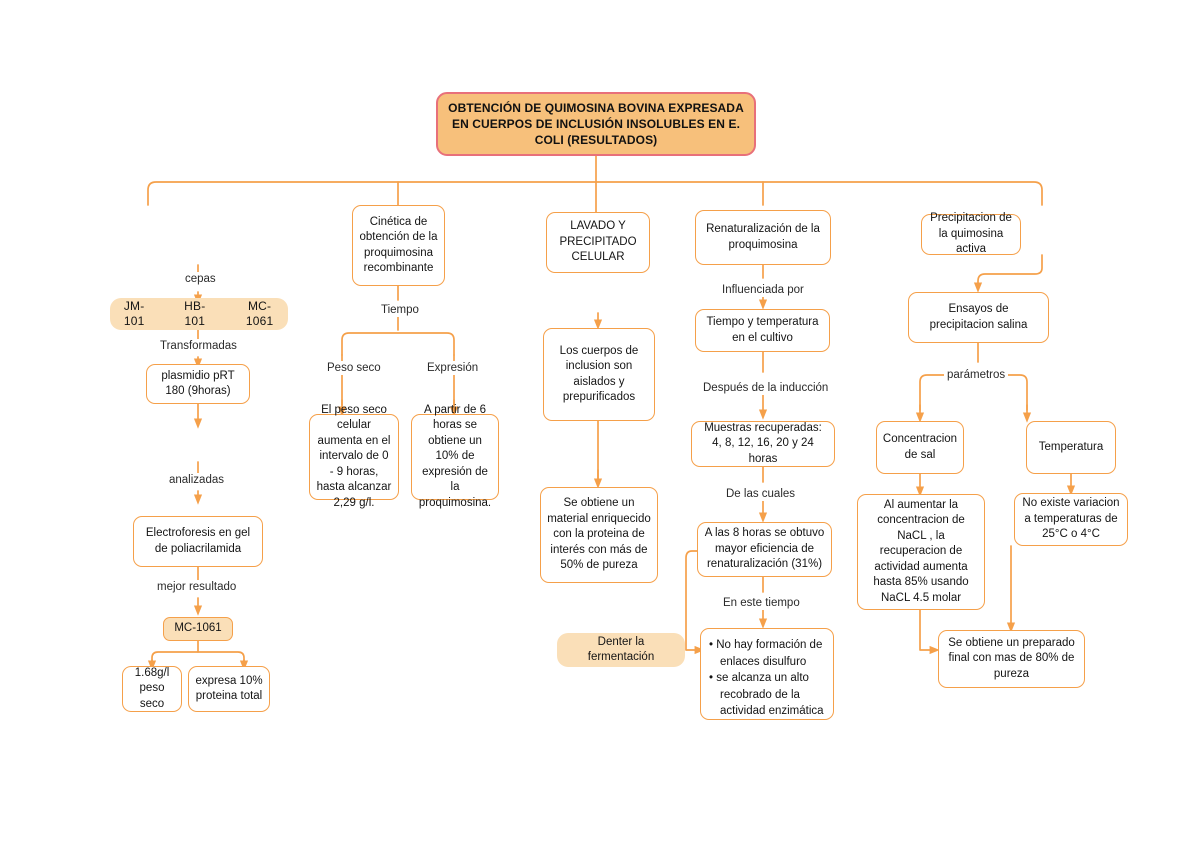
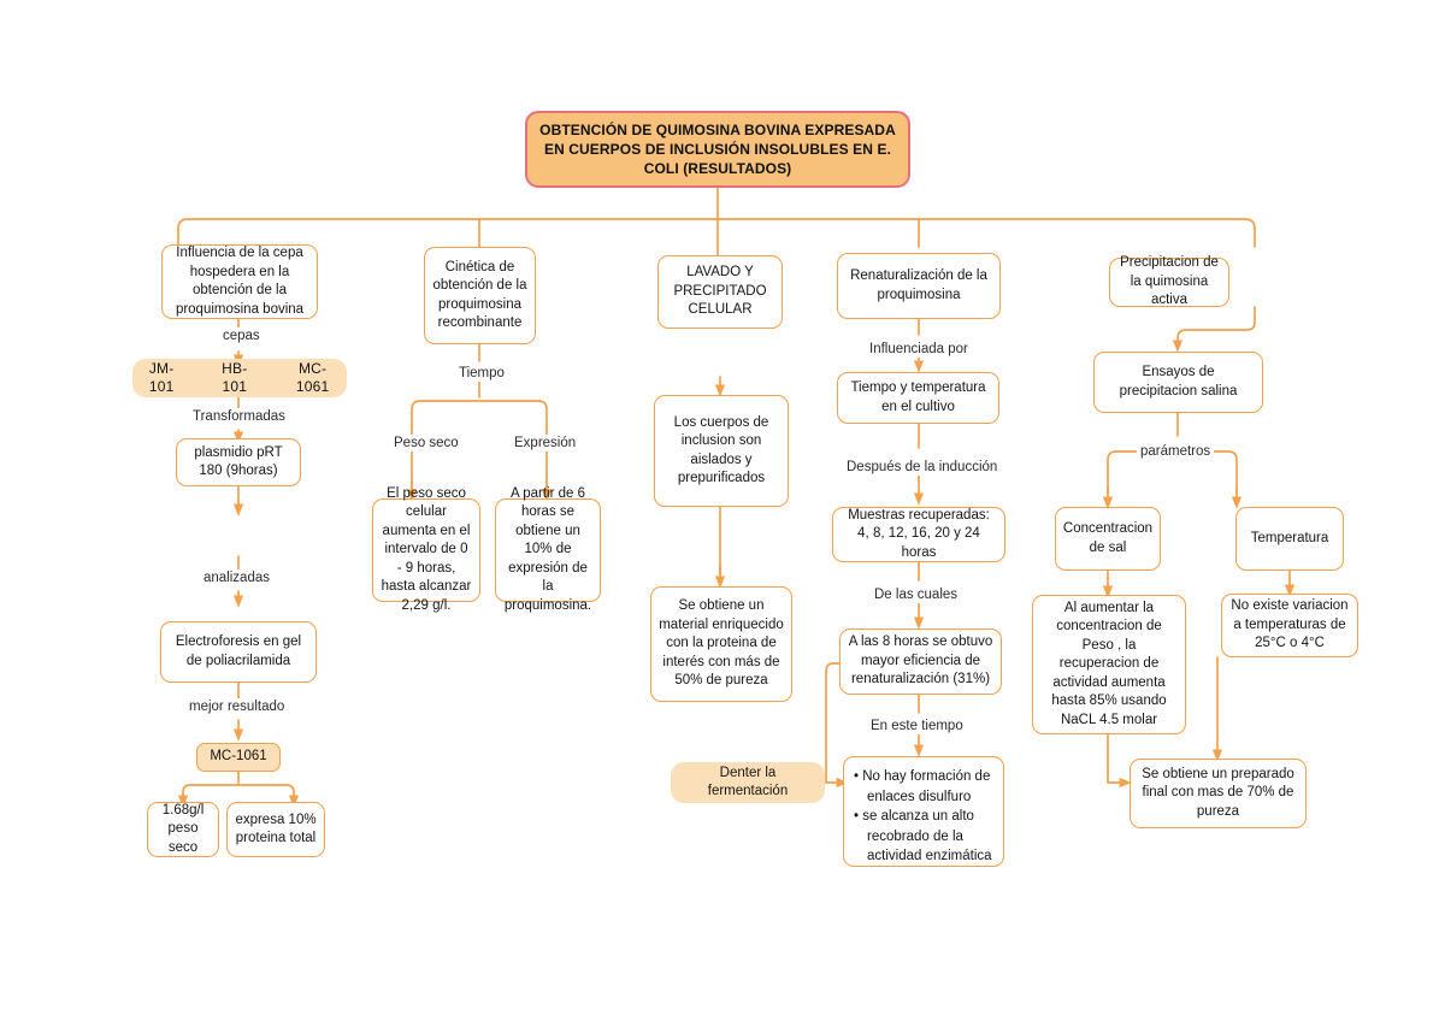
  OBTENCIÓN DE QUIMOSINA BOVINA EXPRESADA EN CUERPOS DE INCLUSIÓN INSOLUBLES EN E. COLI (RESULTADOS)
+ Influencia de la cepa hospedera en la obtención de la proquimosina bovina
  cepas
  JM-101
  HB-101
  MC-1061
  Transformadas
  plasmidio pRT 180 (9horas)
  analizadas
  Electroforesis en gel de poliacrilamida
  mejor resultado
  MC-1061
  1.68g/l peso seco
  expresa 10% proteina total
  Cinética de obtención de la proquimosina recombinante
  Tiempo
  Peso seco
  Expresión
  El peso seco celular aumenta en el intervalo de 0 - 9 horas, hasta alcanzar 2,29 g/l.
  A partir de 6 horas se obtiene un 10% de expresión de la proquimosina.
  LAVADO Y PRECIPITADO CELULAR
  Los cuerpos de inclusion son aislados y prepurificados
  Se obtiene un material enriquecido con la proteina de interés con más de 50% de pureza
  Renaturalización de la proquimosina
  Influenciada por
  Tiempo y temperatura en el cultivo
  Después de la inducción
  Muestras recuperadas: 4, 8, 12, 16, 20 y 24 horas
  De las cuales
  A las 8 horas se obtuvo mayor eficiencia de renaturalización (31%)
  En este tiempo
  • No hay formación de enlaces disulfuro
  • se alcanza un alto recobrado de la actividad enzimática
  Denter la fermentación
  Precipitacion de la quimosina activa
  Ensayos de precipitacion salina
  parámetros
  Concentracion de sal
  Temperatura
- Al aumentar la concentracion de NaCL , la recuperacion de actividad aumenta hasta 85% usando NaCL 4.5 molar
+ Al aumentar la concentracion de Peso , la recuperacion de actividad aumenta hasta 85% usando NaCL 4.5 molar
  No existe variacion a temperaturas de 25°C o 4°C
- Se obtiene un preparado final con mas de 80% de pureza
+ Se obtiene un preparado final con mas de 70% de pureza
